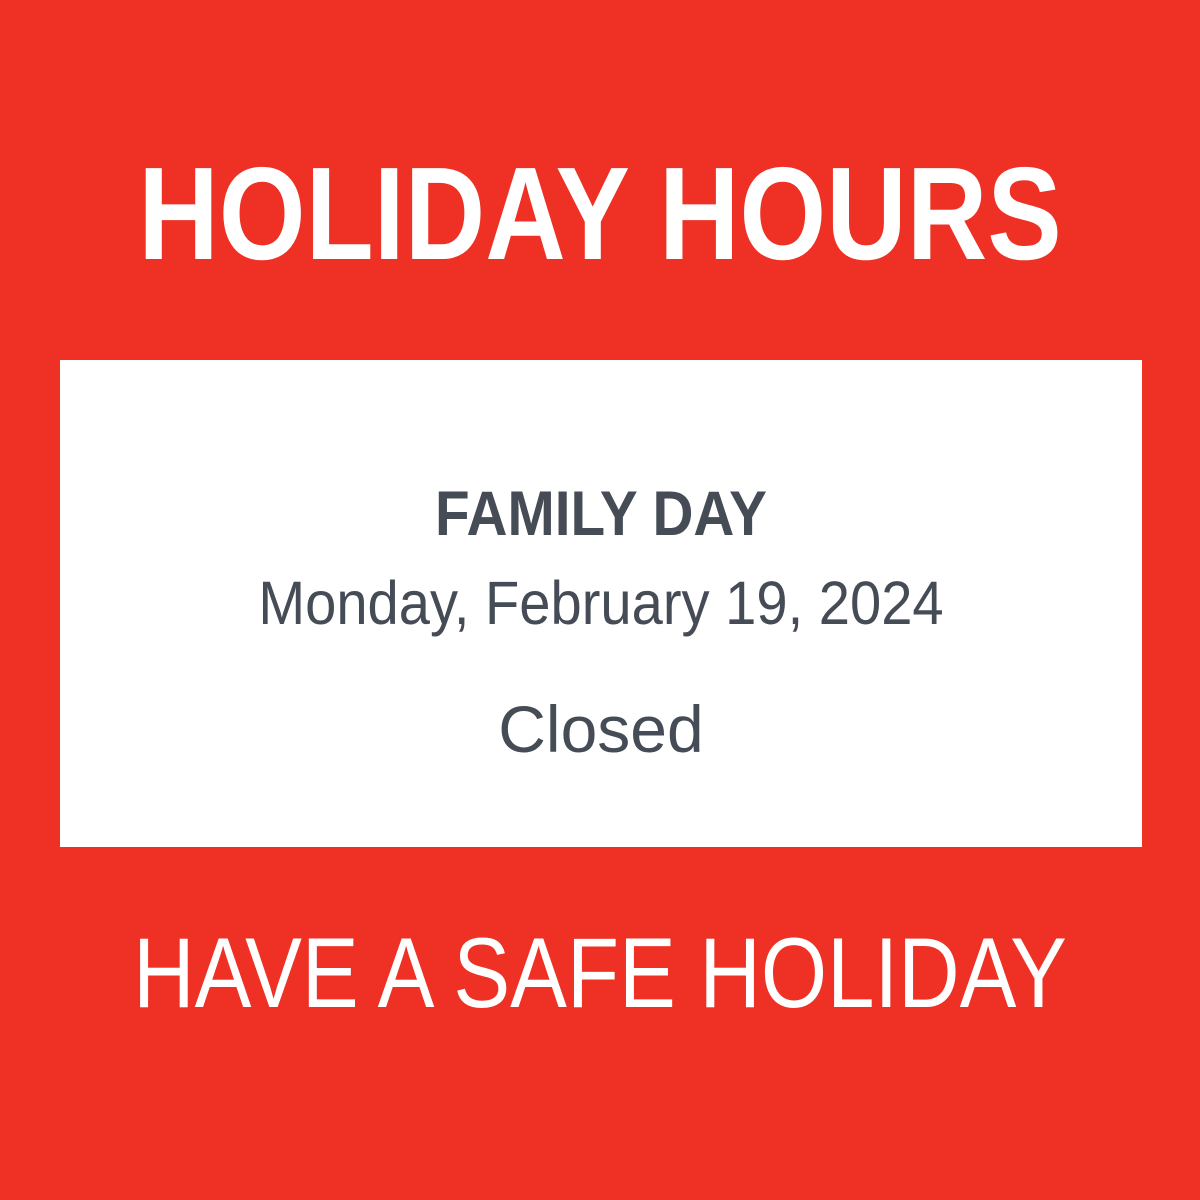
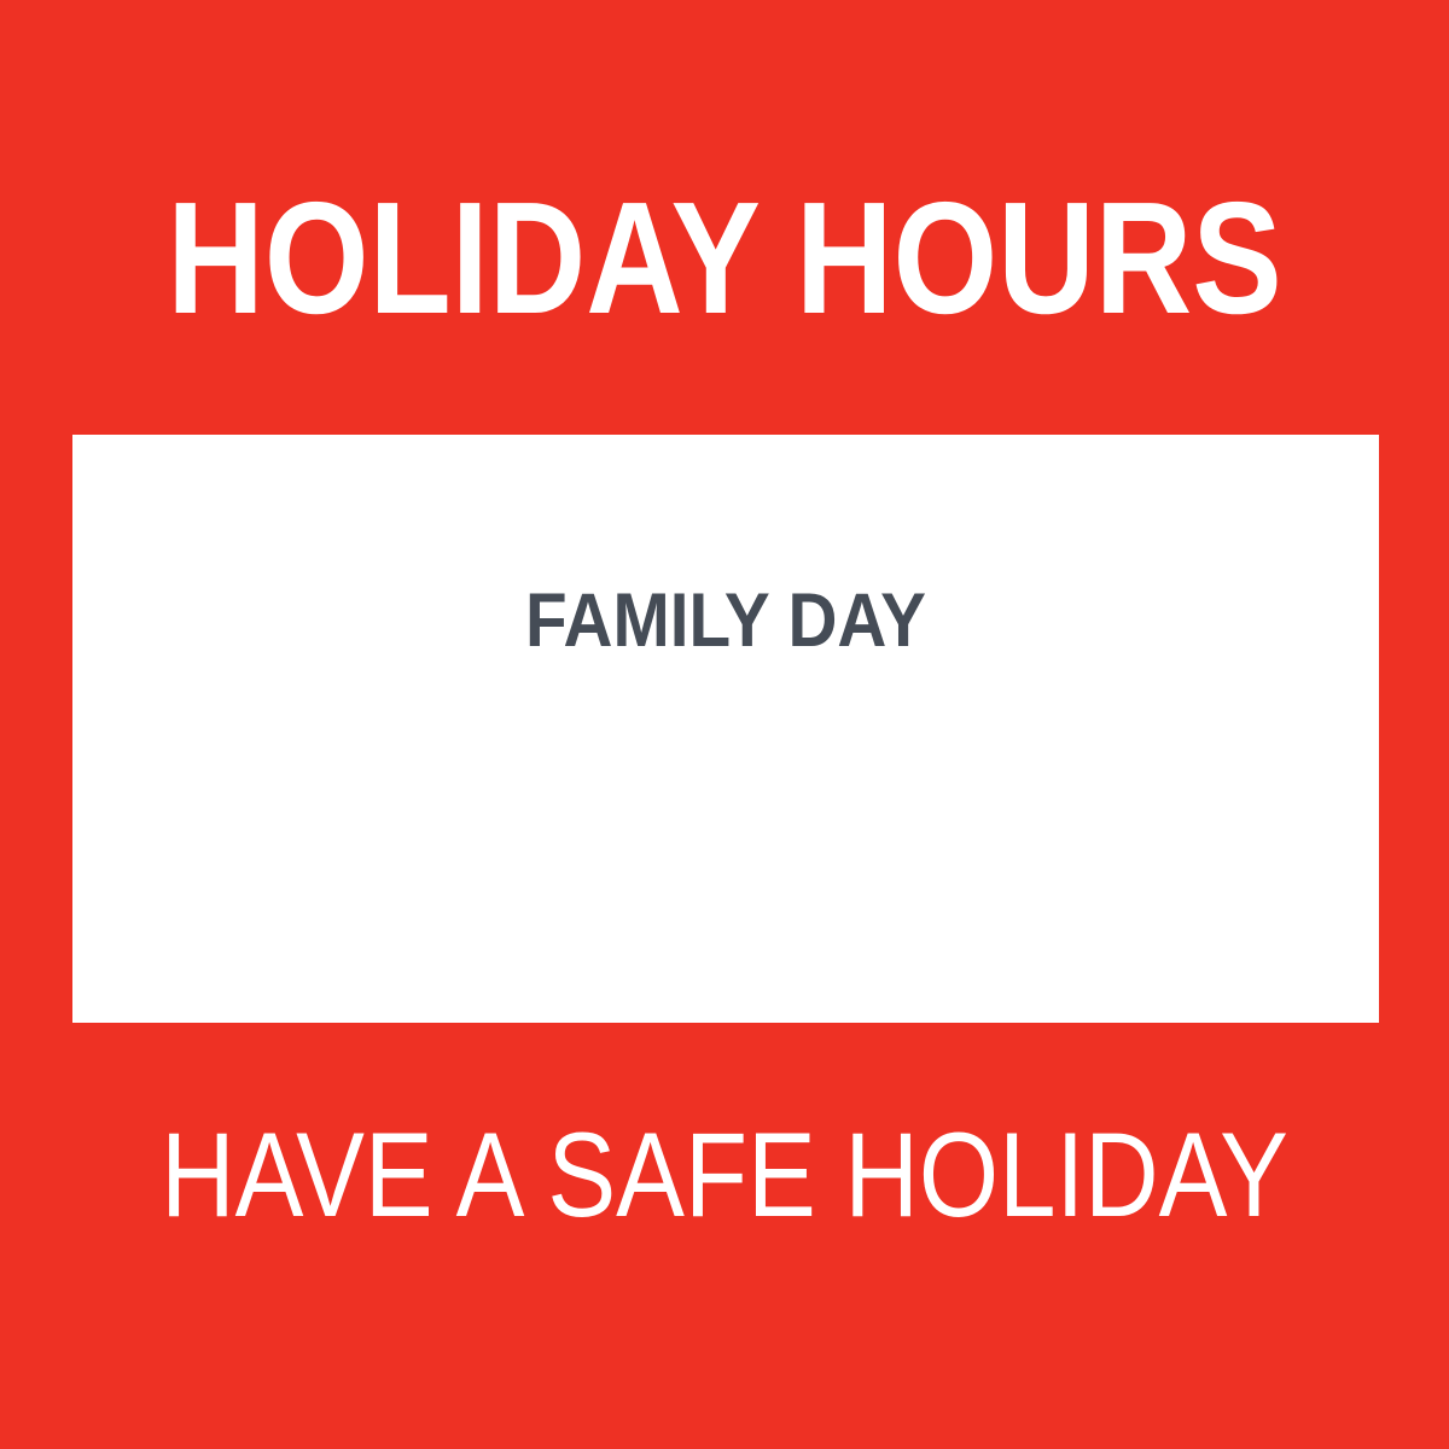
  HOLIDAY HOURS
  FAMILY DAY
- Monday, February 19, 2024
- Closed
  HAVE A SAFE HOLIDAY
